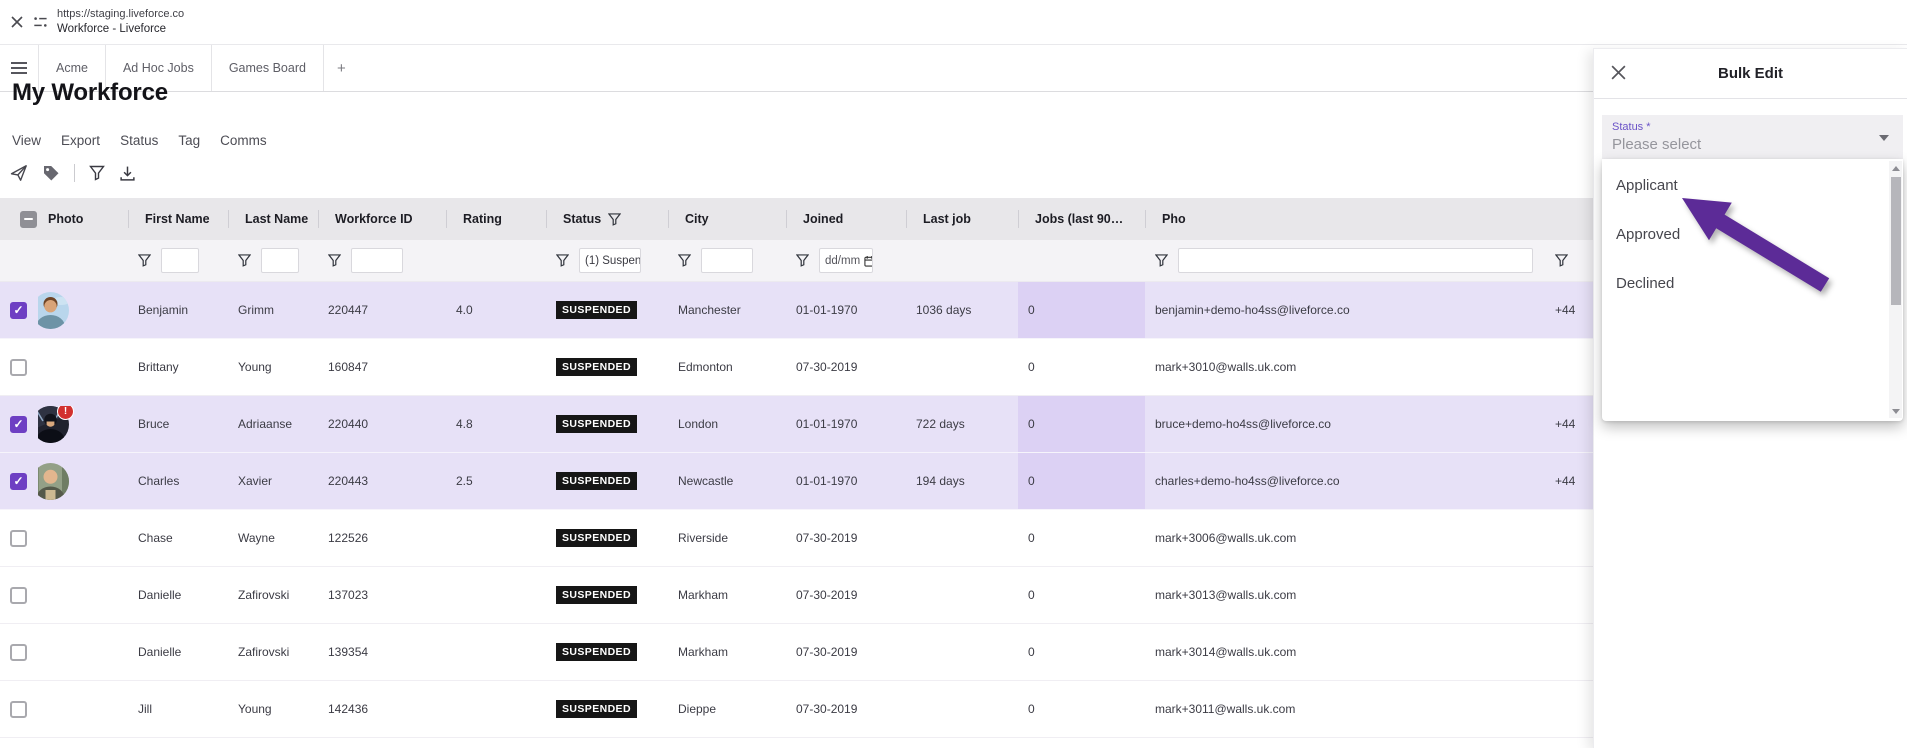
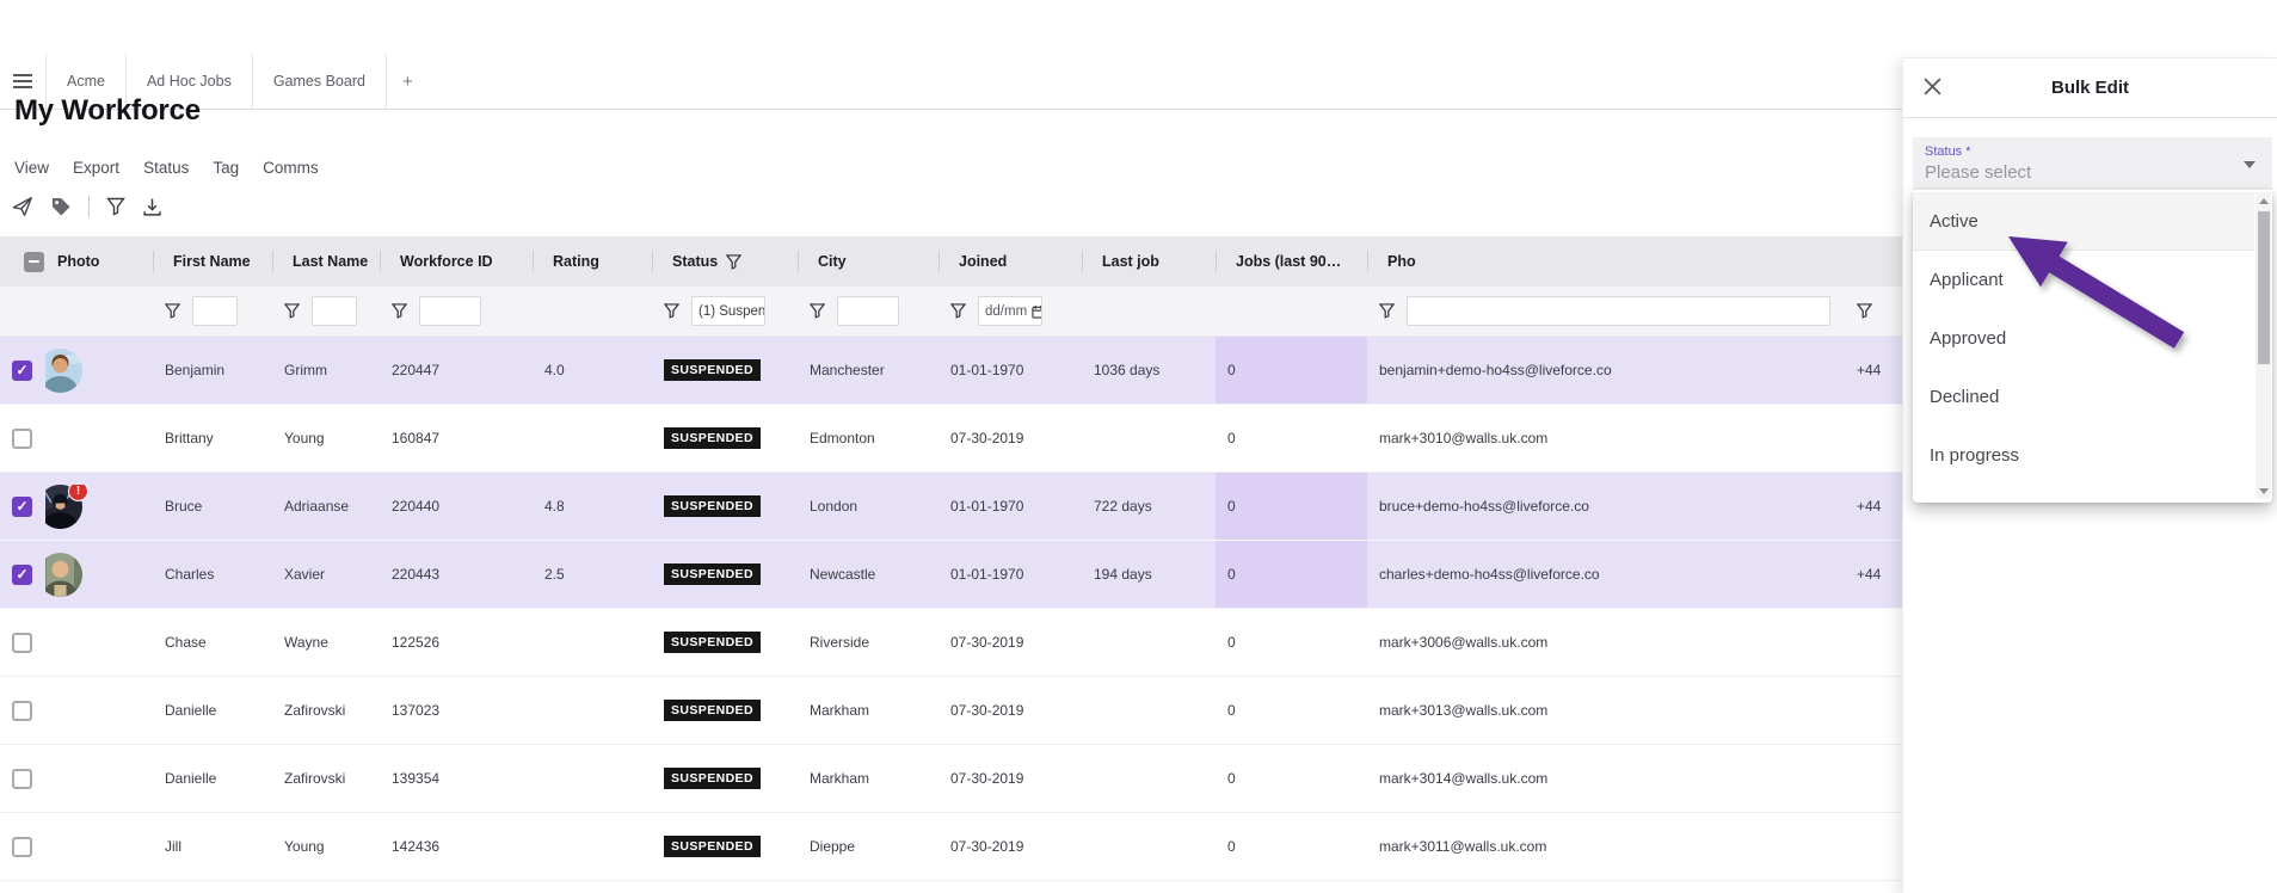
- https://staging.liveforce.co
- Workforce - Liveforce
  Acme
  Ad Hoc Jobs
  Games Board
  +
  My Workforce
  View
  Export
  Status
  Tag
  Comms
  Photo
  First Name
  Last Name
  Workforce ID
  Rating
  Status
  City
  Joined
  Last job
  Jobs (last 90…
  Pho
  (1) Suspen
  dd/mm
  ✓
  Benjamin
  Grimm
  220447
  4.0
  SUSPENDED
  Manchester
  01-01-1970
  1036 days
  0
  benjamin+demo-ho4ss@liveforce.co
  +44
  Brittany
  Young
  160847
  SUSPENDED
  Edmonton
  07-30-2019
  0
  mark+3010@walls.uk.com
  ✓
  !
  Bruce
  Adriaanse
  220440
  4.8
  SUSPENDED
  London
  01-01-1970
  722 days
  0
  bruce+demo-ho4ss@liveforce.co
  +44
  ✓
  Charles
  Xavier
  220443
  2.5
  SUSPENDED
  Newcastle
  01-01-1970
  194 days
  0
  charles+demo-ho4ss@liveforce.co
  +44
  Chase
  Wayne
  122526
  SUSPENDED
  Riverside
  07-30-2019
  0
  mark+3006@walls.uk.com
  Danielle
  Zafirovski
  137023
  SUSPENDED
  Markham
  07-30-2019
  0
  mark+3013@walls.uk.com
  Danielle
  Zafirovski
  139354
  SUSPENDED
  Markham
  07-30-2019
  0
  mark+3014@walls.uk.com
  Jill
  Young
  142436
  SUSPENDED
  Dieppe
  07-30-2019
  0
  mark+3011@walls.uk.com
  Bulk Edit
  Status *
  Please select
+ Active
  Applicant
  Approved
  Declined
+ In progress
